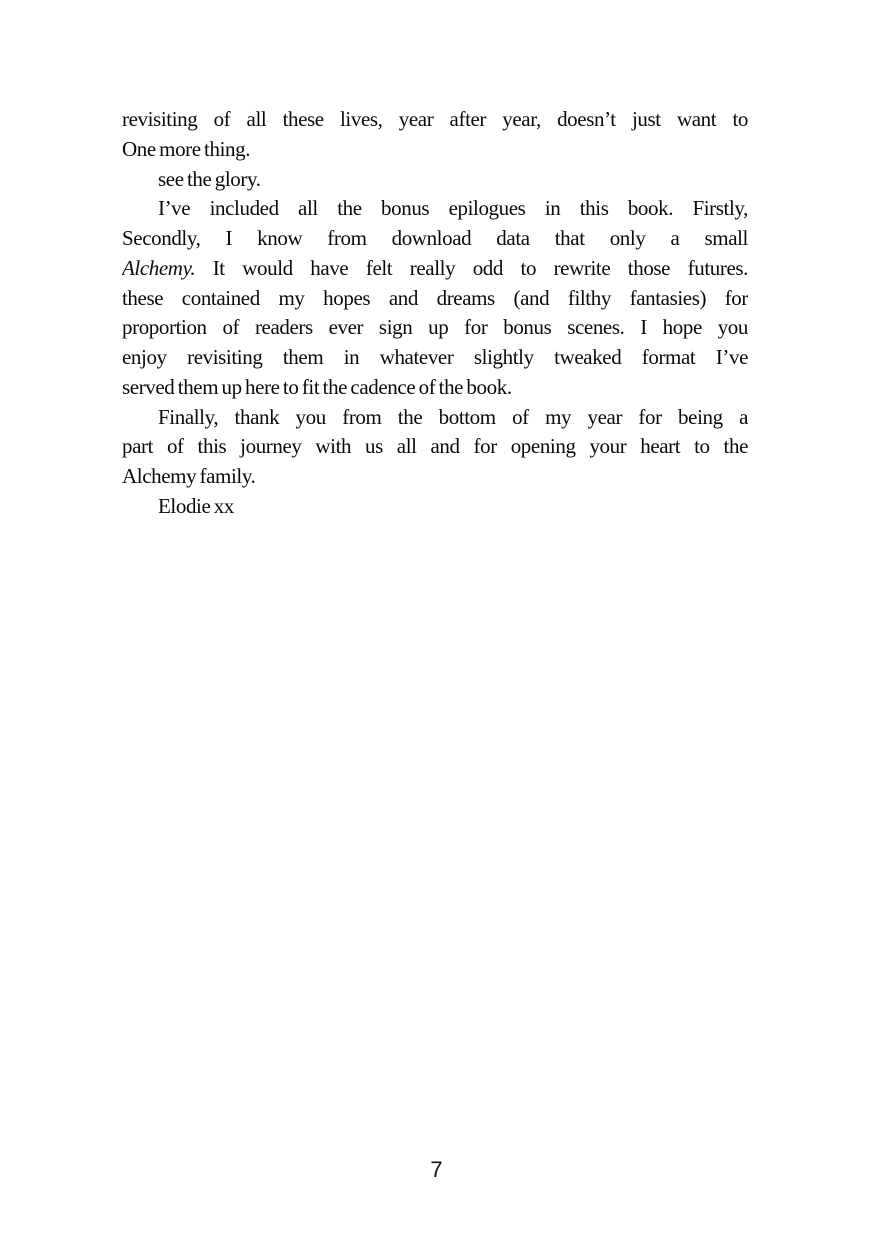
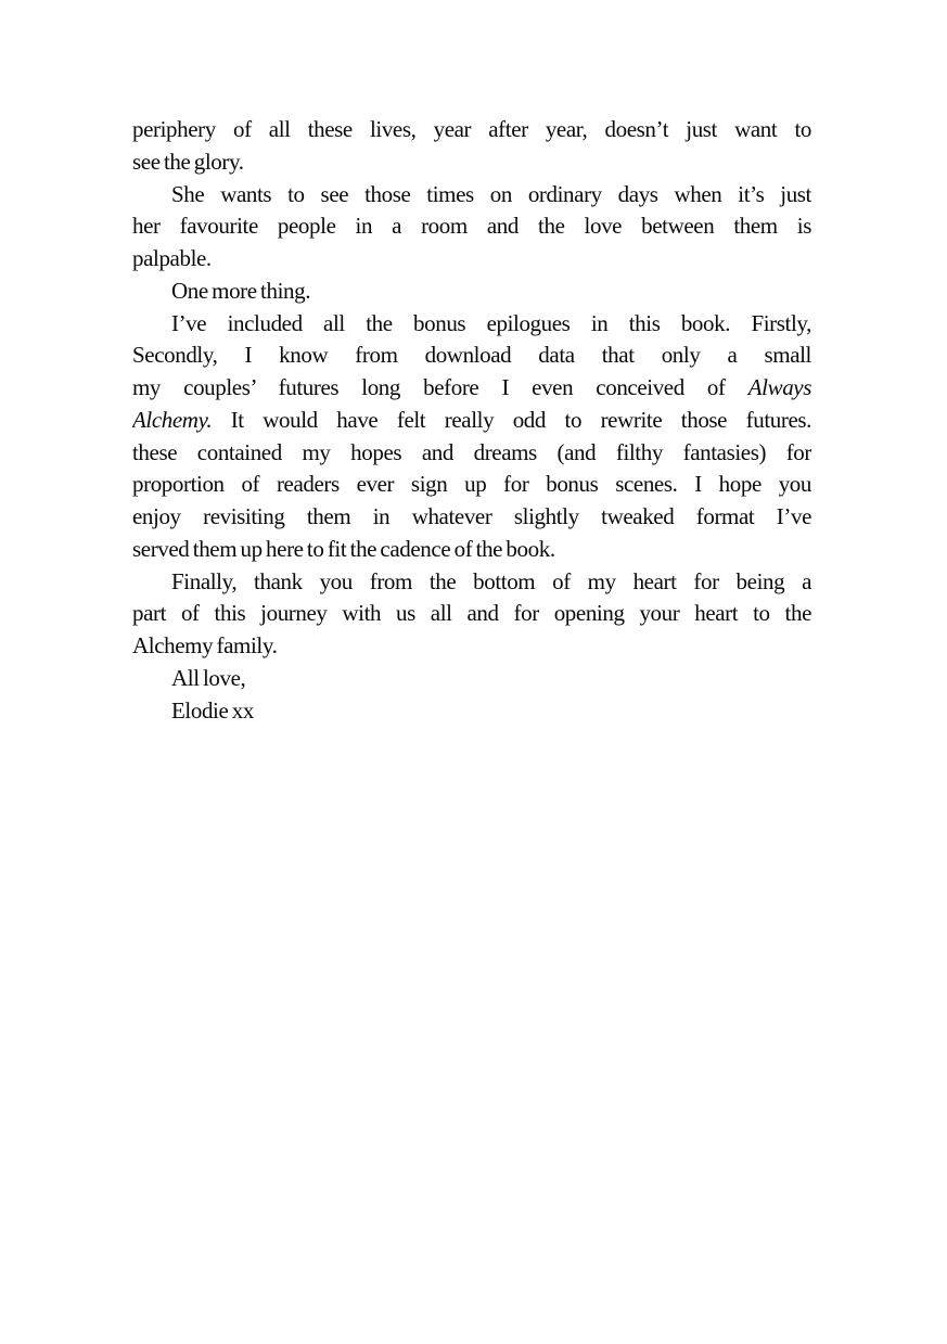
- revisiting of all these lives, year after year, doesn’t just want to
+ periphery of all these lives, year after year, doesn’t just want to
- One more thing.
+ see the glory.
+ She wants to see those times on ordinary days when it’s just
+ her favourite people in a room and the love between them is
+ palpable.
- see the glory.
+ One more thing.
  I’ve included all the bonus epilogues in this book. Firstly,
  Secondly, I know from download data that only a small
+ my couples’ futures long before I even conceived of Always
  Alchemy. It would have felt really odd to rewrite those futures.
  these contained my hopes and dreams (and filthy fantasies) for
  proportion of readers ever sign up for bonus scenes. I hope you
  enjoy revisiting them in whatever slightly tweaked format I’ve
  served them up here to fit the cadence of the book.
- Finally, thank you from the bottom of my year for being a
+ Finally, thank you from the bottom of my heart for being a
  part of this journey with us all and for opening your heart to the
  Alchemy family.
+ All love,
  Elodie xx
- 7
